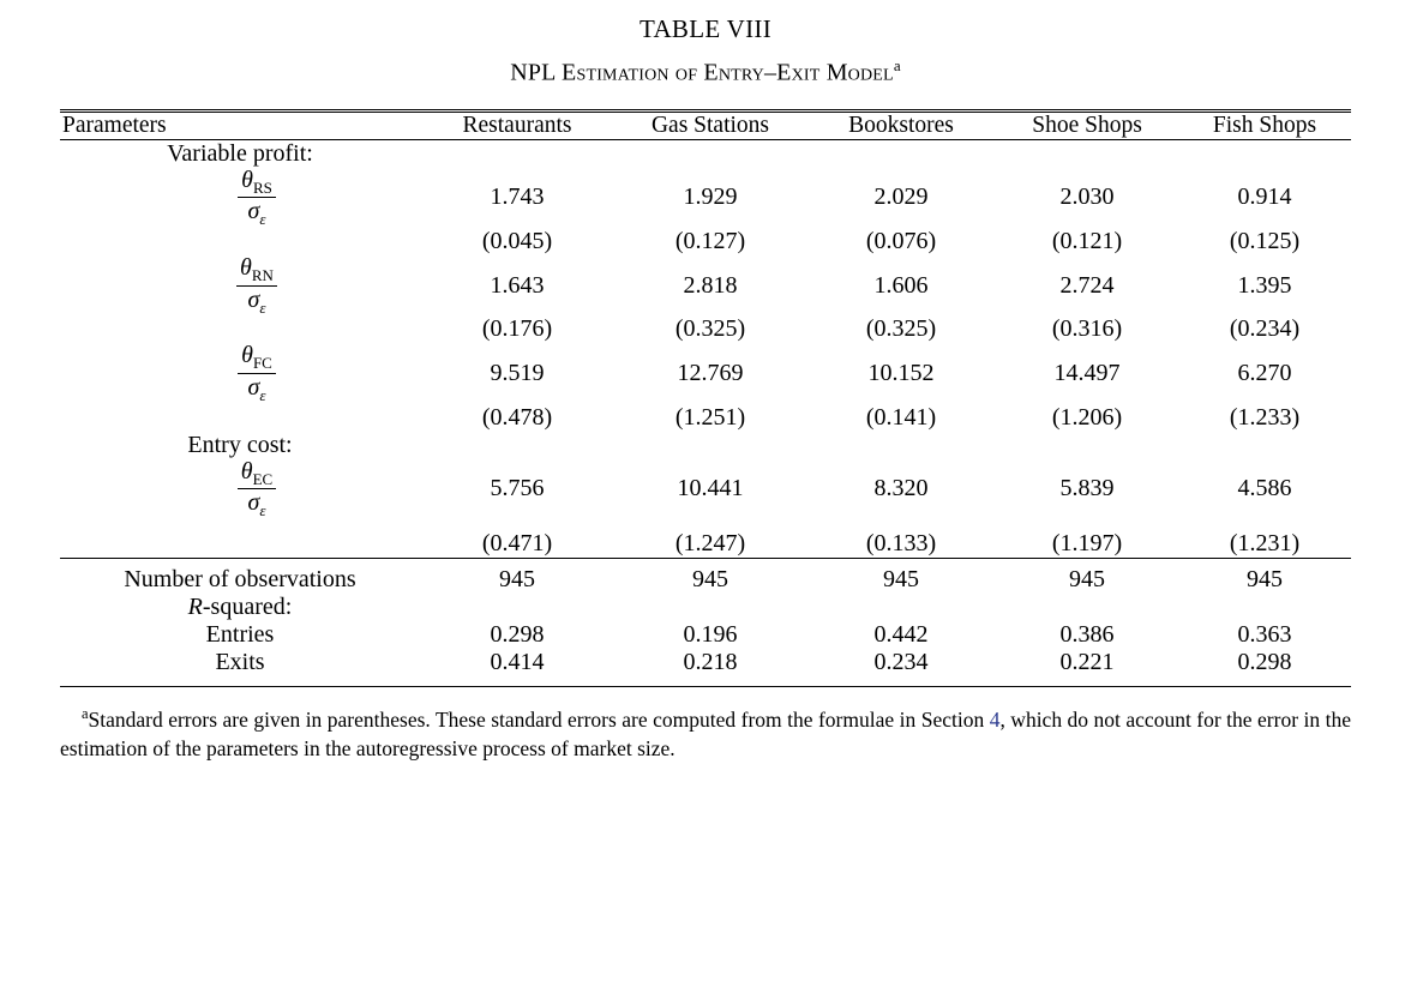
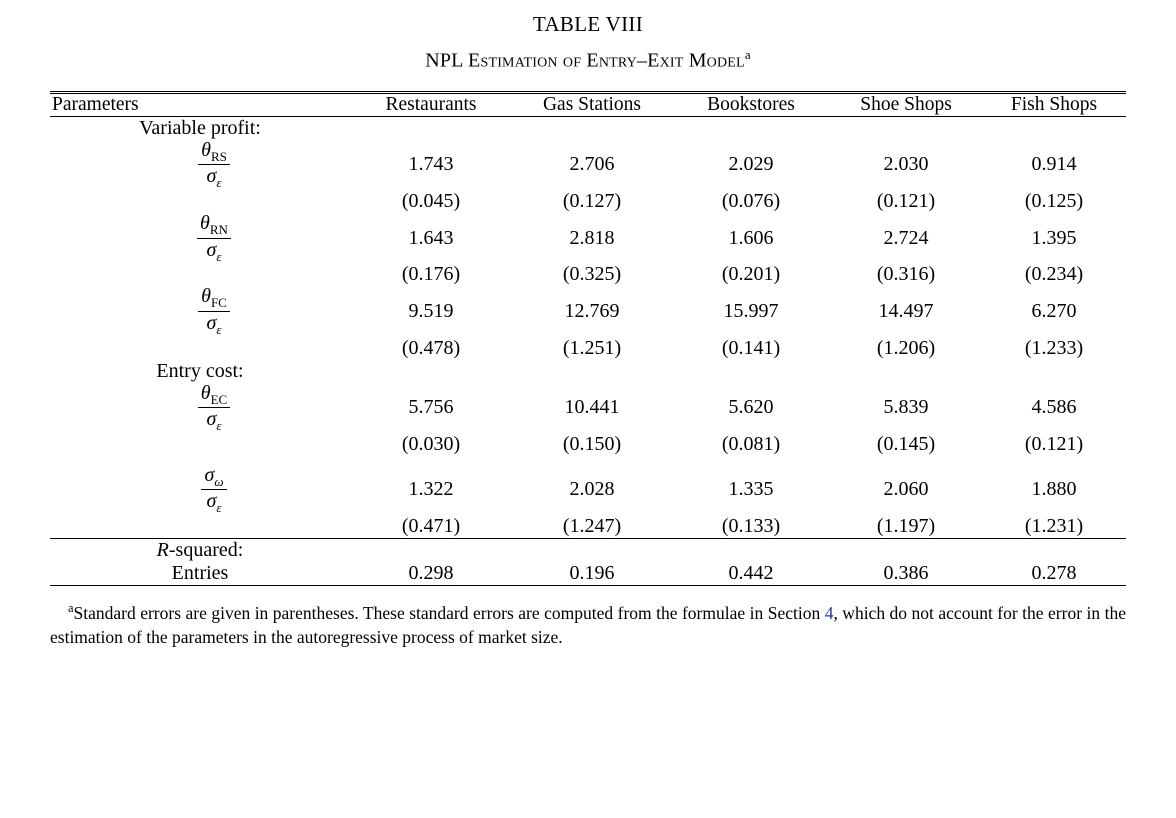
  TABLE VIII
  NPL Estimation of Entry–Exit Modela
  Parameters	Restaurants	Gas Stations	Bookstores	Shoe Shops	Fish Shops
  Variable profit:
- θRS σε	1.743	1.929	2.029	2.030	0.914
+ θRS σε	1.743	2.706	2.029	2.030	0.914
  	(0.045)	(0.127)	(0.076)	(0.121)	(0.125)
  θRN σε	1.643	2.818	1.606	2.724	1.395
- 	(0.176)	(0.325)	(0.325)	(0.316)	(0.234)
+ 	(0.176)	(0.325)	(0.201)	(0.316)	(0.234)
- θFC σε	9.519	12.769	10.152	14.497	6.270
+ θFC σε	9.519	12.769	15.997	14.497	6.270
  	(0.478)	(1.251)	(0.141)	(1.206)	(1.233)
  Entry cost:
- θEC σε	5.756	10.441	8.320	5.839	4.586
+ θEC σε	5.756	10.441	5.620	5.839	4.586
+ 	(0.030)	(0.150)	(0.081)	(0.145)	(0.121)
+ σω σε	1.322	2.028	1.335	2.060	1.880
  	(0.471)	(1.247)	(0.133)	(1.197)	(1.231)
- Number of observations	945	945	945	945	945
  R-squared:
- Entries	0.298	0.196	0.442	0.386	0.363
+ Entries	0.298	0.196	0.442	0.386	0.278
- Exits	0.414	0.218	0.234	0.221	0.298
  aStandard errors are given in parentheses. These standard errors are computed from the formulae in Section 4, which do not account for the error in the estimation of the parameters in the autoregressive process of market size.
